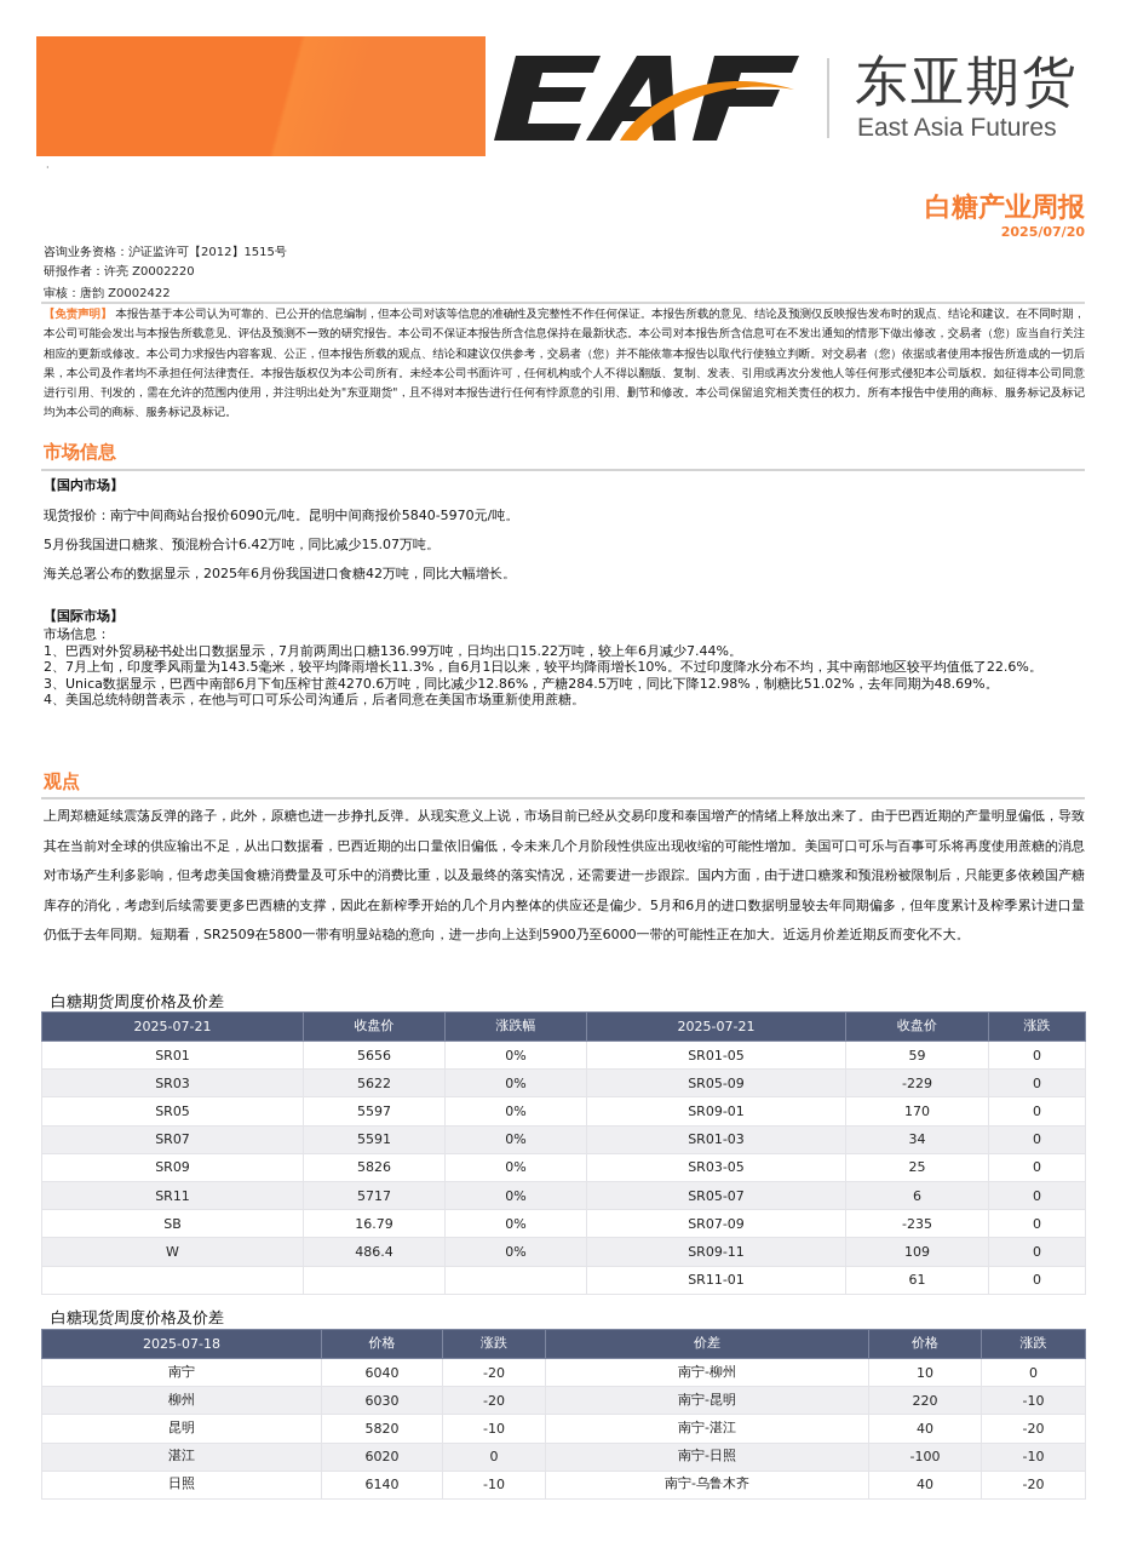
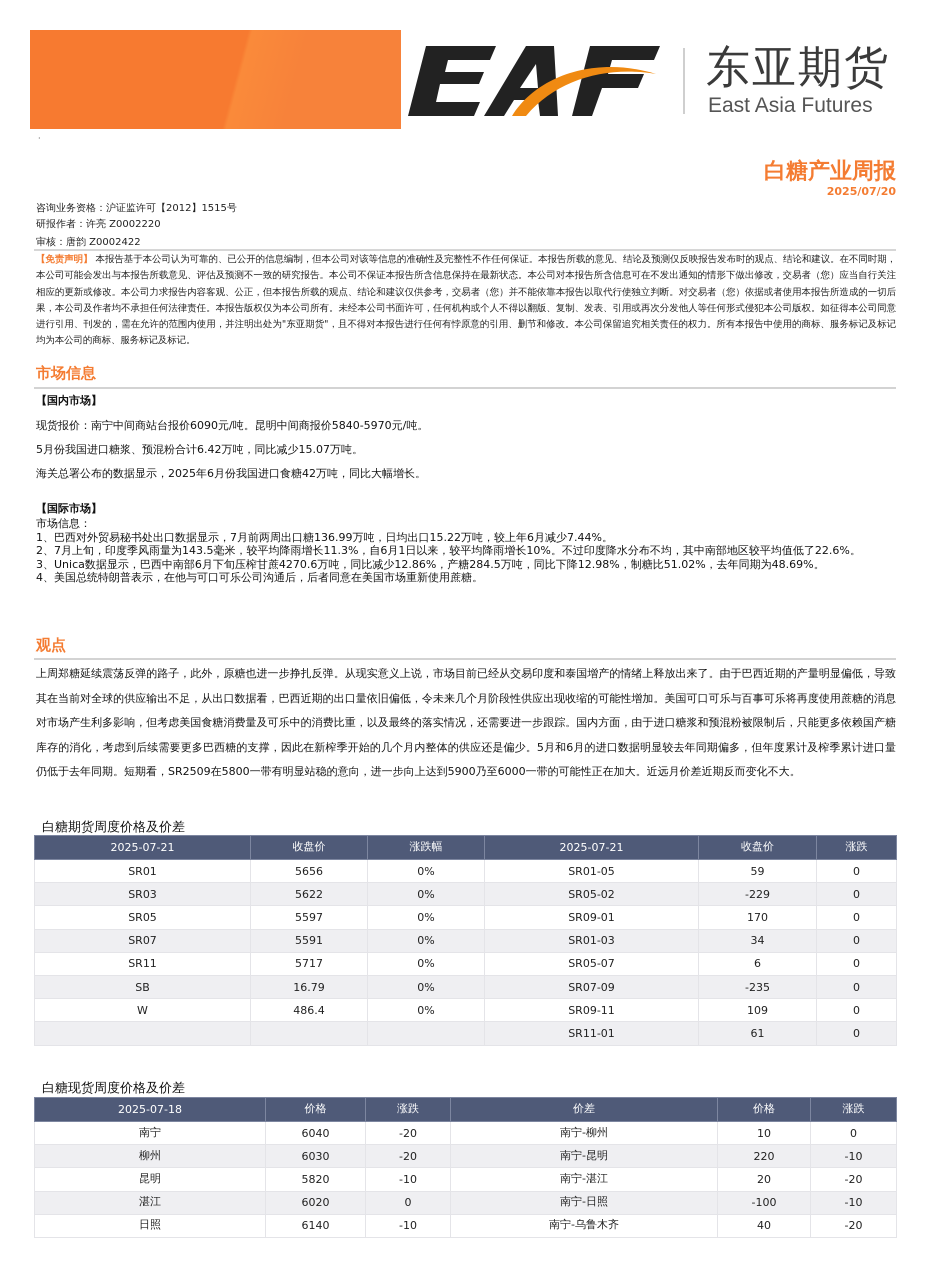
  ·
  东亚期货
  East Asia Futures
  白糖产业周报
  2025/07/20
  咨询业务资格：沪证监许可【2012】1515号
  研报作者：许亮 Z0002220
  审核：唐韵 Z0002422
  【免责声明】 本报告基于本公司认为可靠的、已公开的信息编制，但本公司对该等信息的准确性及完整性不作任何保证。本报告所载的意见、结论及预测仅反映报告发布时的观点、结论和建议。在不同时期，本公司可能会发出与本报告所载意见、评估及预测不一致的研究报告。本公司不保证本报告所含信息保持在最新状态。本公司对本报告所含信息可在不发出通知的情形下做出修改，交易者（您）应当自行关注相应的更新或修改。本公司力求报告内容客观、公正，但本报告所载的观点、结论和建议仅供参考，交易者（您）并不能依靠本报告以取代行使独立判断。对交易者（您）依据或者使用本报告所造成的一切后果，本公司及作者均不承担任何法律责任。本报告版权仅为本公司所有。未经本公司书面许可，任何机构或个人不得以翻版、复制、发表、引用或再次分发他人等任何形式侵犯本公司版权。如征得本公司同意进行引用、刊发的，需在允许的范围内使用，并注明出处为"东亚期货"，且不得对本报告进行任何有悖原意的引用、删节和修改。本公司保留追究相关责任的权力。所有本报告中使用的商标、服务标记及标记均为本公司的商标、服务标记及标记。
  市场信息
  【国内市场】
  现货报价：南宁中间商站台报价6090元/吨。昆明中间商报价5840-5970元/吨。
  5月份我国进口糖浆、预混粉合计6.42万吨，同比减少15.07万吨。
  海关总署公布的数据显示，2025年6月份我国进口食糖42万吨，同比大幅增长。
  【国际市场】
  市场信息：
  1、巴西对外贸易秘书处出口数据显示，7月前两周出口糖136.99万吨，日均出口15.22万吨，较上年6月减少7.44%。
  2、7月上旬，印度季风雨量为143.5毫米，较平均降雨增长11.3%，自6月1日以来，较平均降雨增长10%。不过印度降水分布不均，其中南部地区较平均值低了22.6%。
  3、Unica数据显示，巴西中南部6月下旬压榨甘蔗4270.6万吨，同比减少12.86%，产糖284.5万吨，同比下降12.98%，制糖比51.02%，去年同期为48.69%。
  4、美国总统特朗普表示，在他与可口可乐公司沟通后，后者同意在美国市场重新使用蔗糖。
  观点
  上周郑糖延续震荡反弹的路子，此外，原糖也进一步挣扎反弹。从现实意义上说，市场目前已经从交易印度和泰国增产的情绪上释放出来了。由于巴西近期的产量明显偏低，导致其在当前对全球的供应输出不足，从出口数据看，巴西近期的出口量依旧偏低，令未来几个月阶段性供应出现收缩的可能性增加。美国可口可乐与百事可乐将再度使用蔗糖的消息对市场产生利多影响，但考虑美国食糖消费量及可乐中的消费比重，以及最终的落实情况，还需要进一步跟踪。国内方面，由于进口糖浆和预混粉被限制后，只能更多依赖国产糖库存的消化，考虑到后续需要更多巴西糖的支撑，因此在新榨季开始的几个月内整体的供应还是偏少。5月和6月的进口数据明显较去年同期偏多，但年度累计及榨季累计进口量仍低于去年同期。短期看，SR2509在5800一带有明显站稳的意向，进一步向上达到5900乃至6000一带的可能性正在加大。近远月价差近期反而变化不大。
  白糖期货周度价格及价差
  2025-07-21	收盘价	涨跌幅	2025-07-21	收盘价	涨跌
  SR01	5656	0%	SR01-05	59	0
- SR03	5622	0%	SR05-09	-229	0
+ SR03	5622	0%	SR05-02	-229	0
  SR05	5597	0%	SR09-01	170	0
  SR07	5591	0%	SR01-03	34	0
- SR09	5826	0%	SR03-05	25	0
  SR11	5717	0%	SR05-07	6	0
  SB	16.79	0%	SR07-09	-235	0
  W	486.4	0%	SR09-11	109	0
  			SR11-01	61	0
  白糖现货周度价格及价差
  2025-07-18	价格	涨跌	价差	价格	涨跌
  南宁	6040	-20	南宁-柳州	10	0
  柳州	6030	-20	南宁-昆明	220	-10
- 昆明	5820	-10	南宁-湛江	40	-20
+ 昆明	5820	-10	南宁-湛江	20	-20
  湛江	6020	0	南宁-日照	-100	-10
  日照	6140	-10	南宁-乌鲁木齐	40	-20
